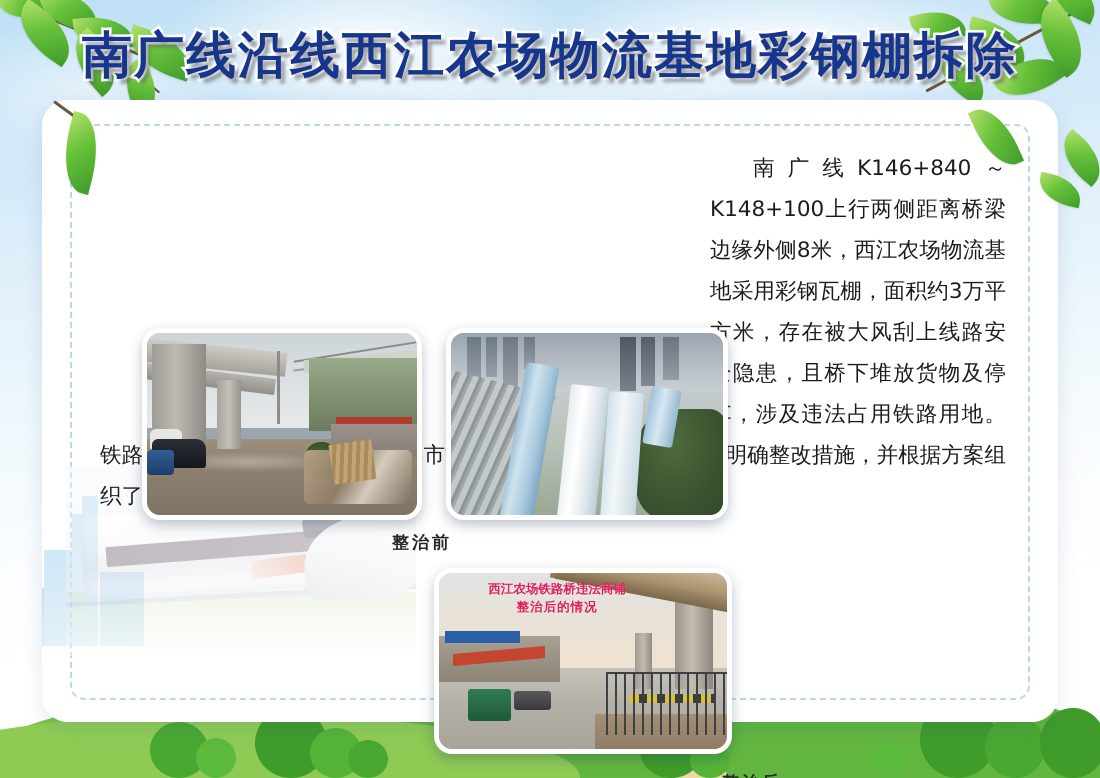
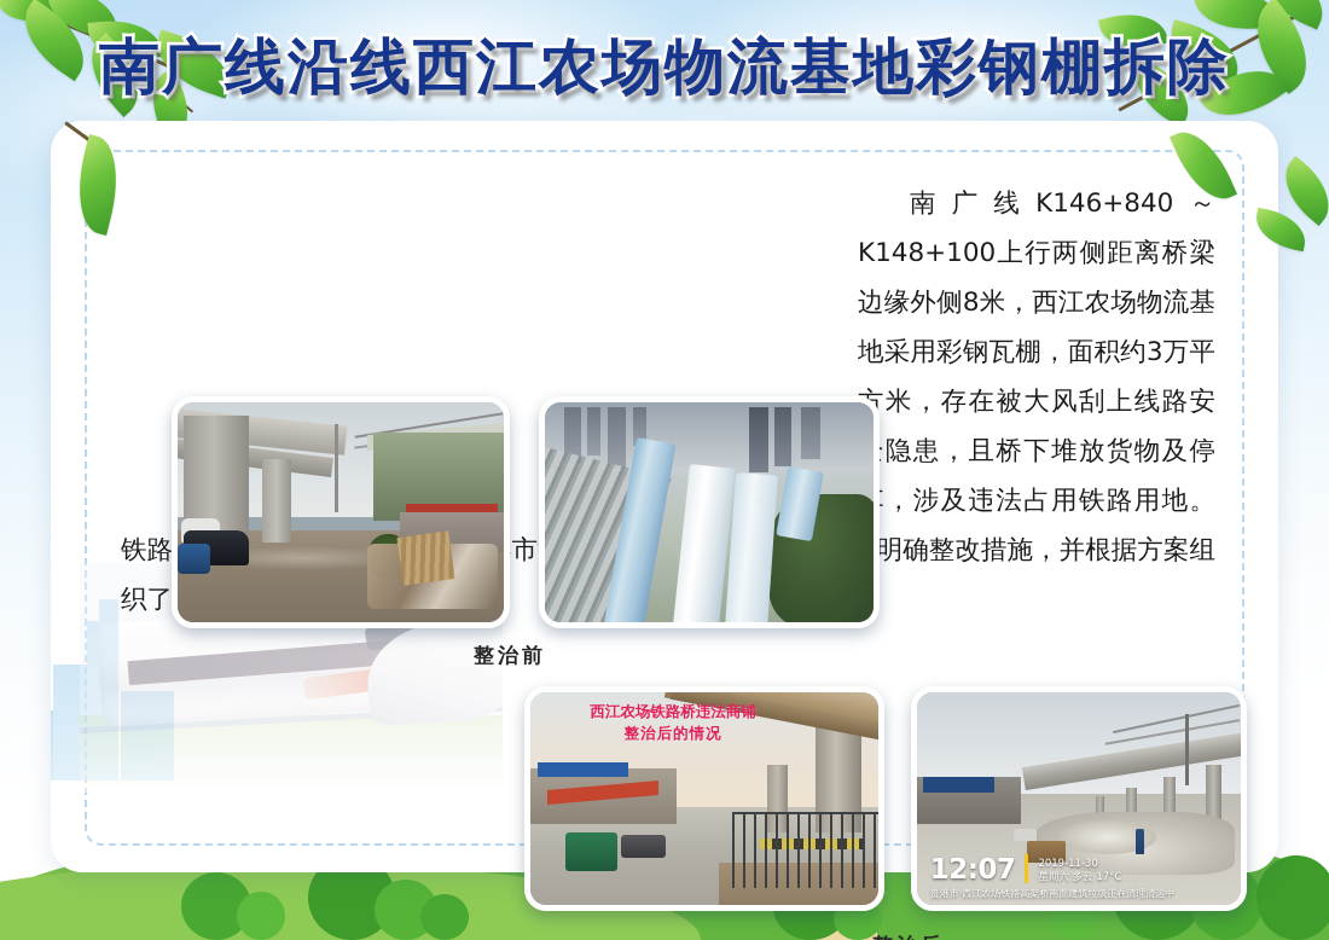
  南广线沿线西江农场物流基地彩钢棚拆除
  南广线K146+840～K148+100上行两侧距离桥梁边缘外侧8米，西江农场物流基地采用彩钢瓦棚，面积约3万平米，存在被大风刮上线路安隐患，且桥下堆放货物及停，涉及违法占用铁路用地。铁路市明确整改措施，并根据方案组织了
  整治前
  西江农场铁路桥违法商铺
  整治后的情况
+ 12:07
+ 2019-11-30
+ 星期六 多云 17°C
+ 贵港市·西江农场铁路高架桥南面建筑垃圾正在清理清运中
